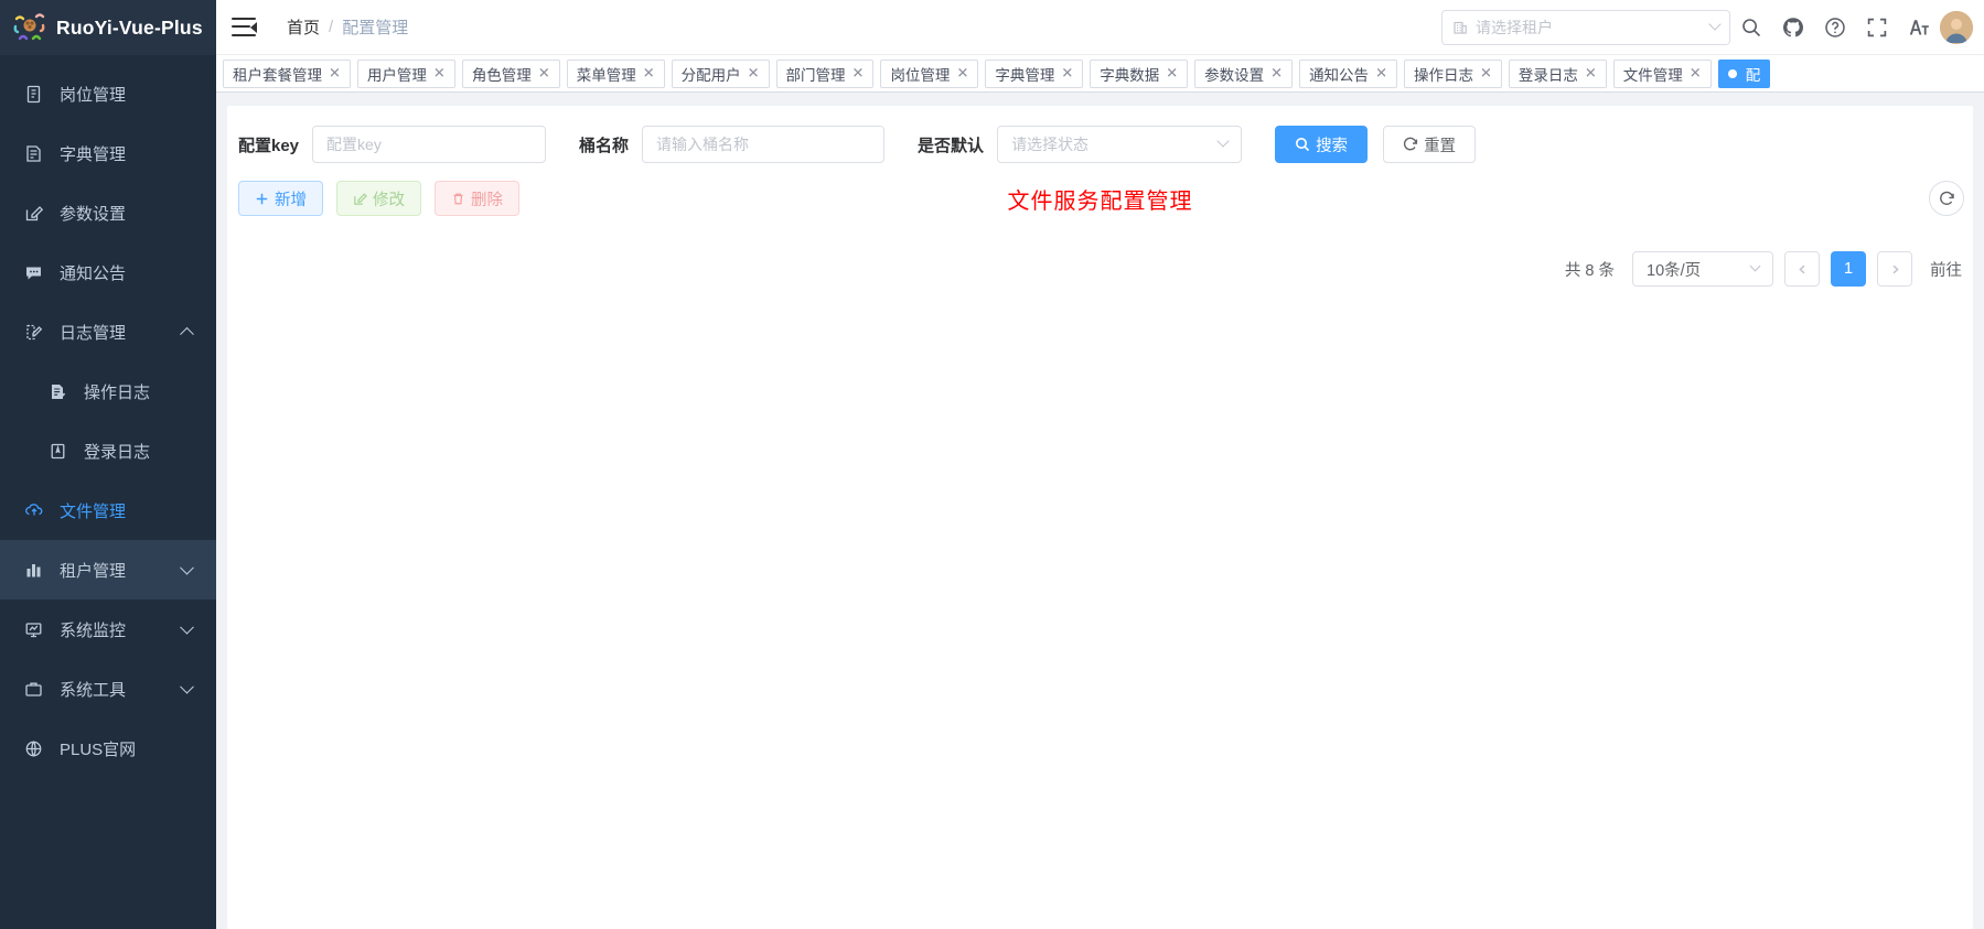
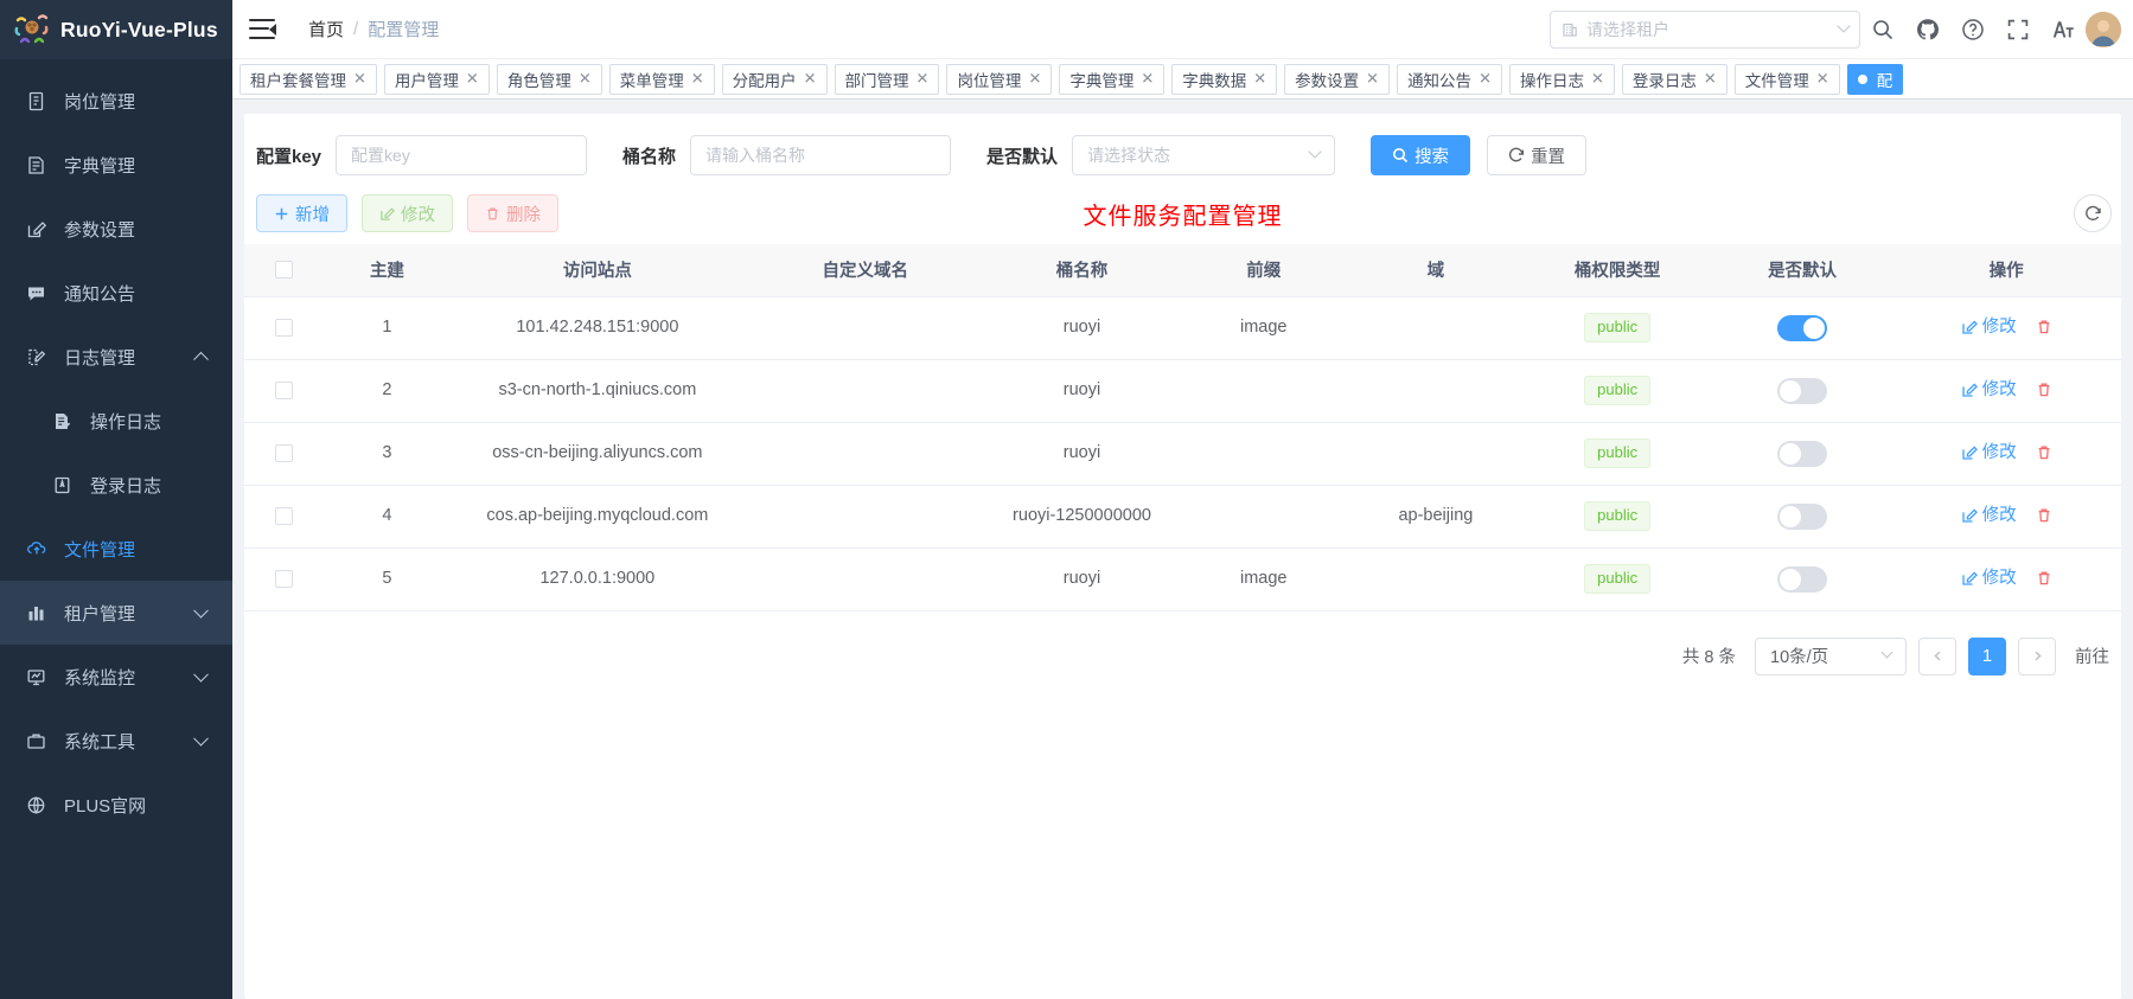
  RuoYi-Vue-Plus
  岗位管理
  字典管理
  参数设置
  通知公告
  日志管理
  操作日志
  登录日志
  文件管理
  租户管理
  系统监控
  系统工具
  PLUS官网
  首页
  /
  配置管理
  请选择租户
  租户套餐管理
  ✕
  用户管理
  ✕
  角色管理
  ✕
  菜单管理
  ✕
  分配用户
  ✕
  部门管理
  ✕
  岗位管理
  ✕
  字典管理
  ✕
  字典数据
  ✕
  参数设置
  ✕
  通知公告
  ✕
  操作日志
  ✕
  登录日志
  ✕
  文件管理
  ✕
  配
  配置key
  配置key
  桶名称
  请输入桶名称
  是否默认
  请选择状态
  搜索
  重置
  新增
  修改
  删除
  文件服务配置管理
+ 	主建	访问站点	自定义域名	桶名称	前缀	域	桶权限类型	是否默认	操作
+ 	1	101.42.248.151:9000		ruoyi	image		public		修改
+ 	2	s3-cn-north-1.qiniucs.com		ruoyi			public		修改
+ 	3	oss-cn-beijing.aliyuncs.com		ruoyi			public		修改
+ 	4	cos.ap-beijing.myqcloud.com		ruoyi-1250000000		ap-beijing	public		修改
+ 	5	127.0.0.1:9000		ruoyi	image		public		修改
  共 8 条
  10条/页
  1
  前往
